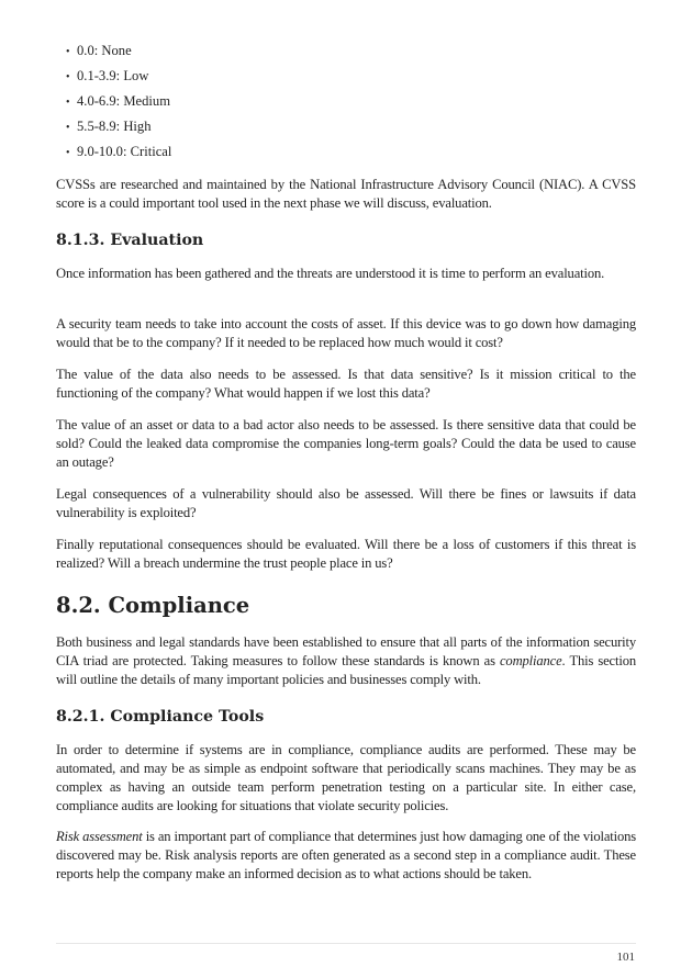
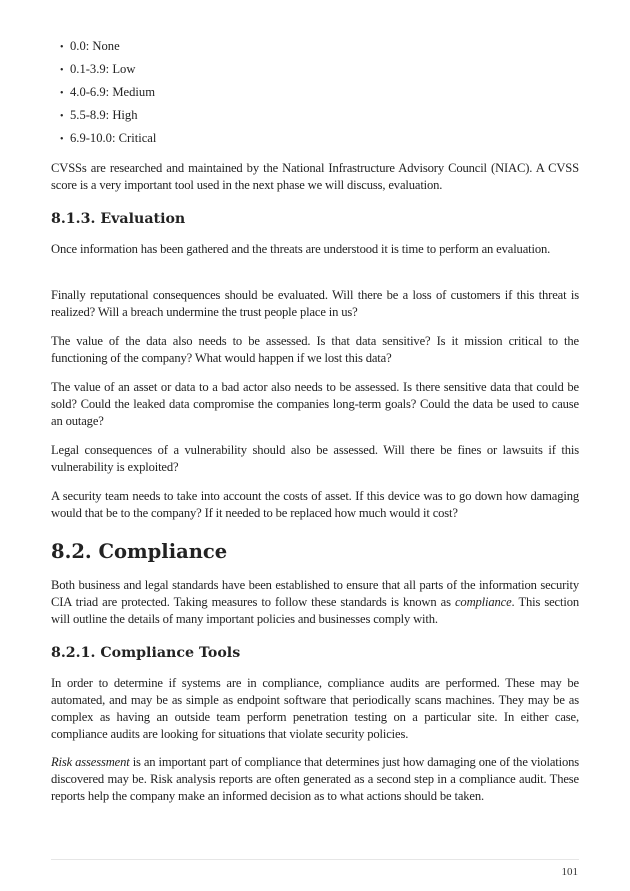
  • 0.0: None
  • 0.1-3.9: Low
  • 4.0-6.9: Medium
  • 5.5-8.9: High
- • 9.0-10.0: Critical
+ • 6.9-10.0: Critical
- CVSSs are researched and maintained by the National Infrastructure Advisory Council (NIAC). A CVSS score is a could important tool used in the next phase we will discuss, evaluation.
+ CVSSs are researched and maintained by the National Infrastructure Advisory Council (NIAC). A CVSS score is a very important tool used in the next phase we will discuss, evaluation.
  8.1.3. Evaluation
  Once information has been gathered and the threats are understood it is time to perform an evaluation.
- A security team needs to take into account the costs of asset. If this device was to go down how damaging would that be to the company? If it needed to be replaced how much would it cost?
+ Finally reputational consequences should be evaluated. Will there be a loss of customers if this threat is realized? Will a breach undermine the trust people place in us?
  The value of the data also needs to be assessed. Is that data sensitive? Is it mission critical to the functioning of the company? What would happen if we lost this data?
  The value of an asset or data to a bad actor also needs to be assessed. Is there sensitive data that could be sold? Could the leaked data compromise the companies long-term goals? Could the data be used to cause an outage?
- Legal consequences of a vulnerability should also be assessed. Will there be fines or lawsuits if data vulnerability is exploited?
+ Legal consequences of a vulnerability should also be assessed. Will there be fines or lawsuits if this vulnerability is exploited?
- Finally reputational consequences should be evaluated. Will there be a loss of customers if this threat is realized? Will a breach undermine the trust people place in us?
+ A security team needs to take into account the costs of asset. If this device was to go down how damaging would that be to the company? If it needed to be replaced how much would it cost?
  8.2. Compliance
  Both business and legal standards have been established to ensure that all parts of the information security CIA triad are protected. Taking measures to follow these standards is known as compliance. This section will outline the details of many important policies and businesses comply with.
  8.2.1. Compliance Tools
  In order to determine if systems are in compliance, compliance audits are performed. These may be automated, and may be as simple as endpoint software that periodically scans machines. They may be as complex as having an outside team perform penetration testing on a particular site. In either case, compliance audits are looking for situations that violate security policies.
  Risk assessment is an important part of compliance that determines just how damaging one of the violations discovered may be. Risk analysis reports are often generated as a second step in a compliance audit. These reports help the company make an informed decision as to what actions should be taken.
  101
